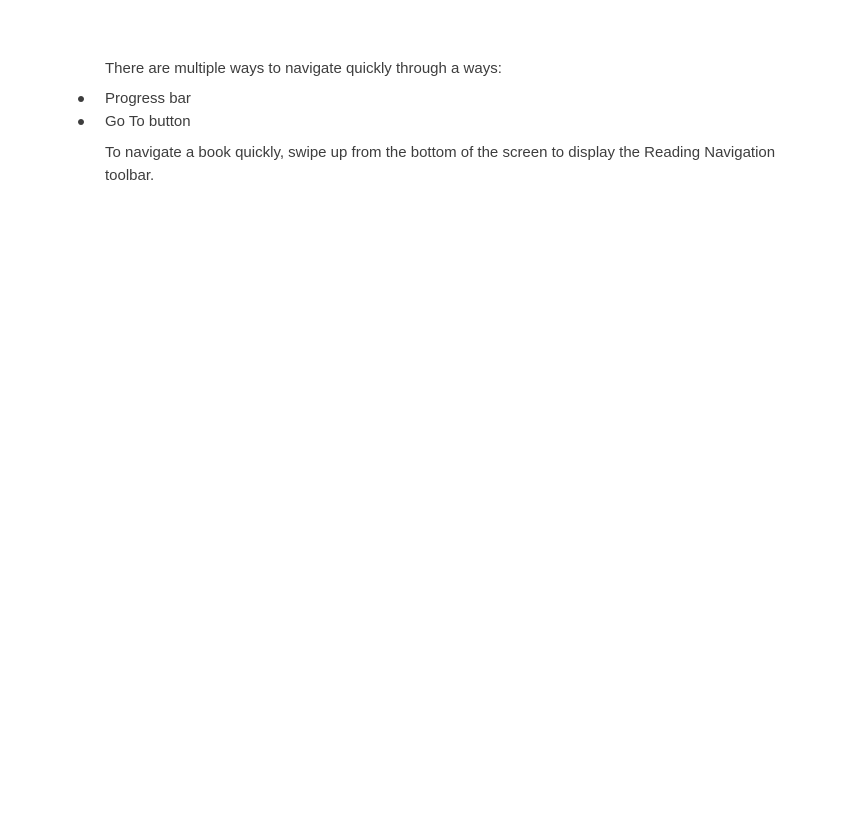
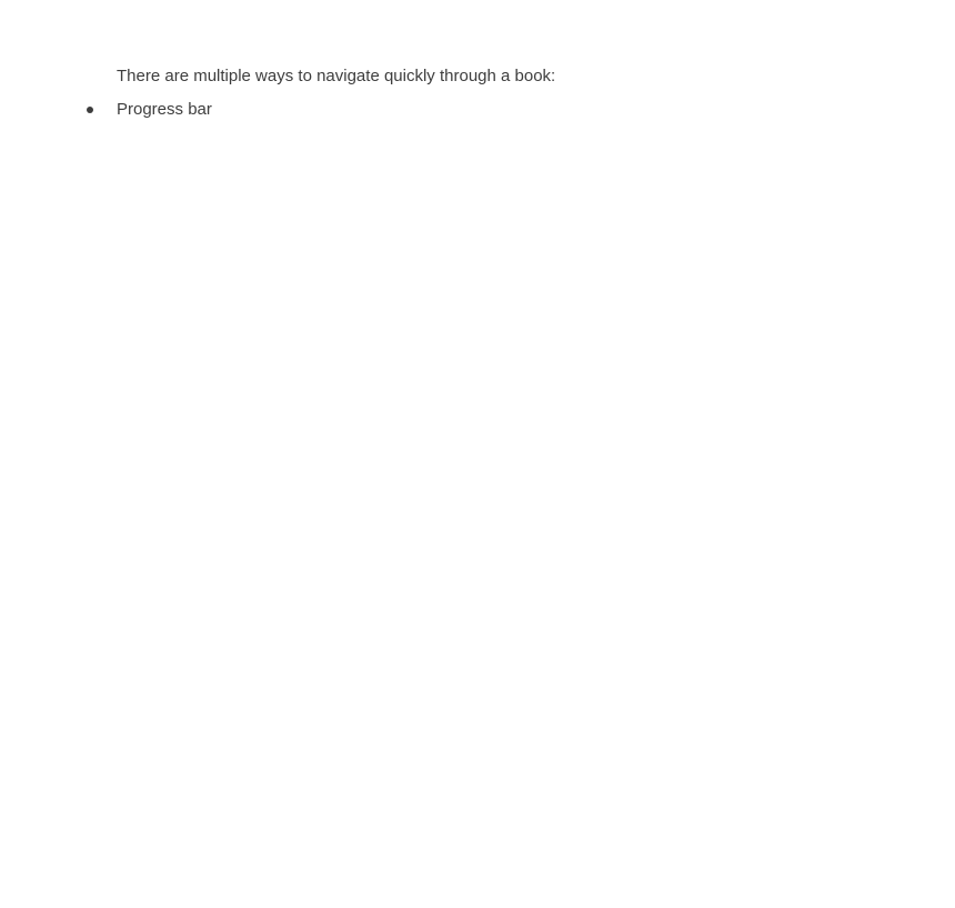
- There are multiple ways to navigate quickly through a ways:
+ There are multiple ways to navigate quickly through a book:
  Progress bar
- Go To button
- To navigate a book quickly, swipe up from the bottom of the screen to display the Reading Navigation toolbar.
